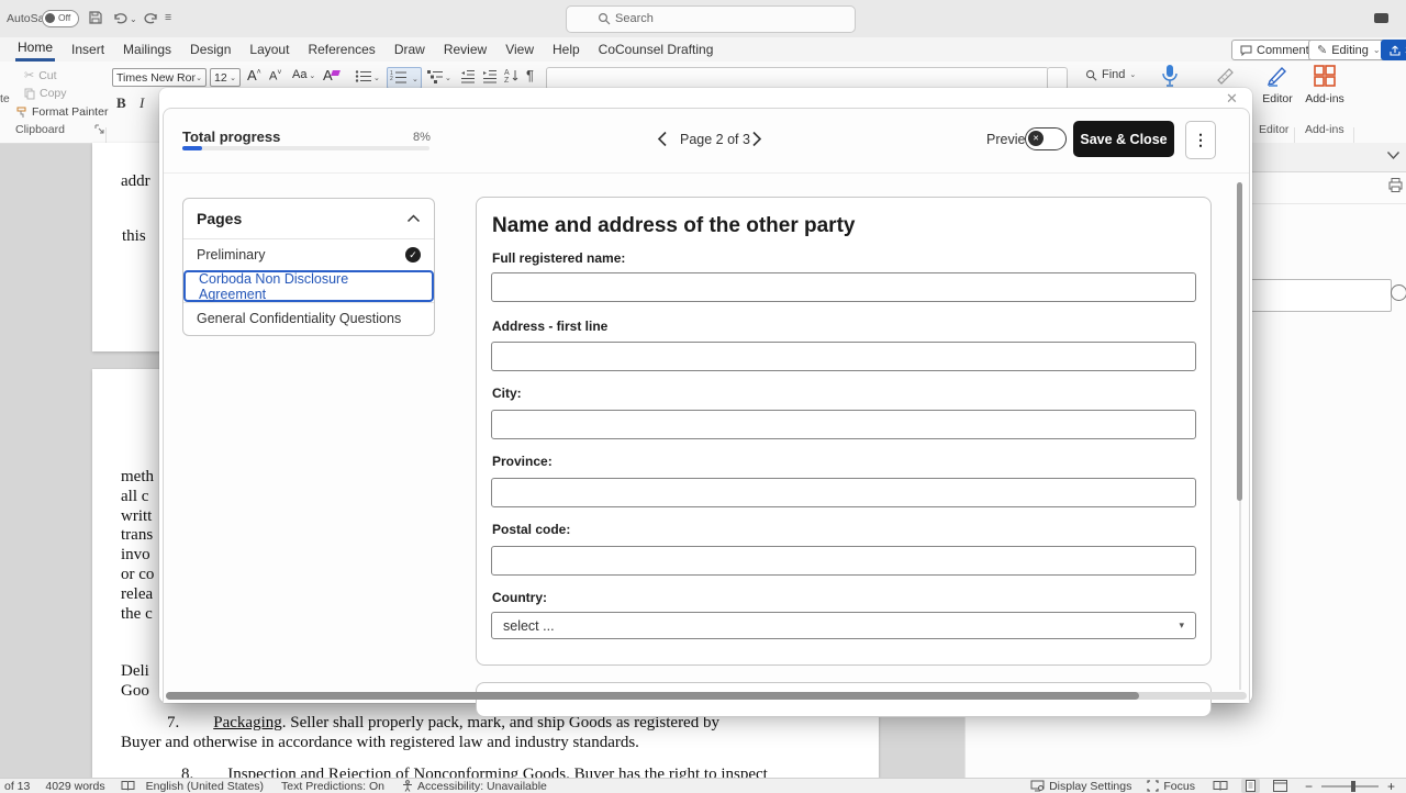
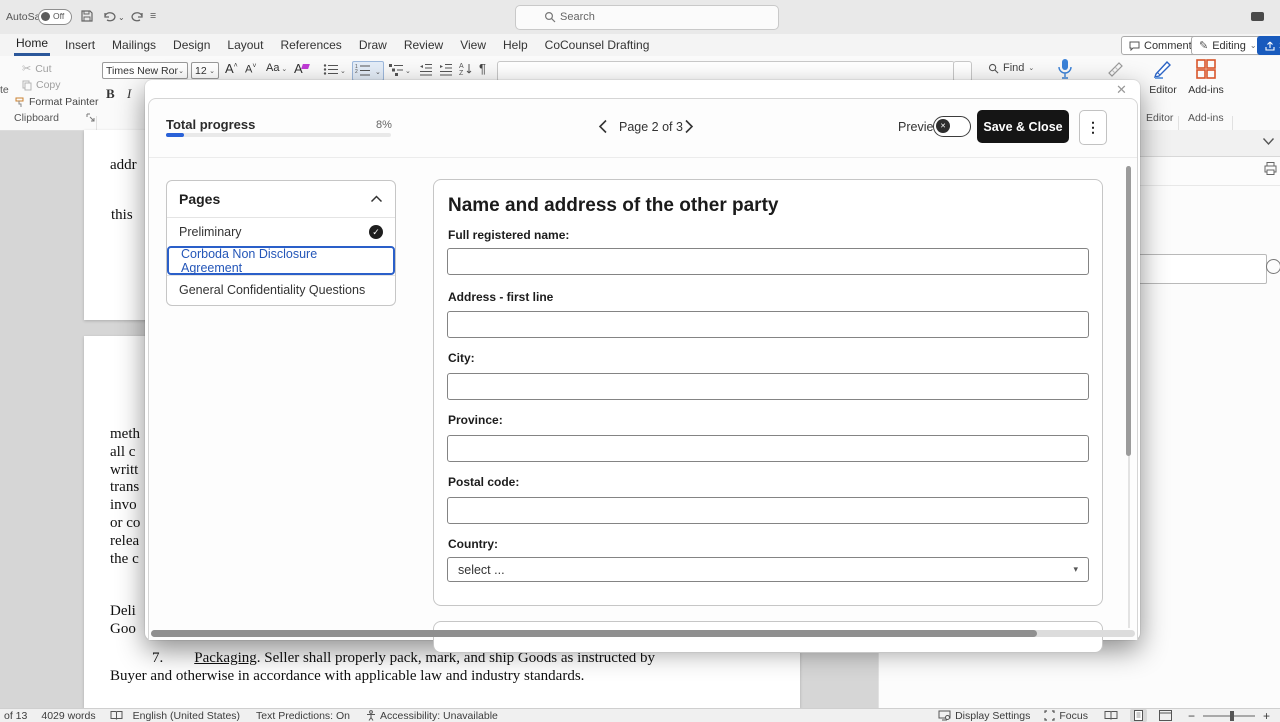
  Off
  ⌄
  ≡
  Search
  Home
  Insert
  Mailings
  Design
  Layout
  References
  Draw
  Review
  View
  Help
  CoCounsel Drafting
  Commen
  ✎
  Editing
  ⌄
  te
  ✂
  Cut
  Copy
  Format Painter
  Clipboard
  Times New Ro
  12
  A
  B
  I
  ¶
  Find
  Editor
  Add-ins
  Editor
  Add-ins
  addr
  this
  meth
  all c
  writt
  trans
  invo
  or co
  relea
  the c
  Deli
  Goo
- 7. Packaging. Seller shall properly pack, mark, and ship Goods as registered by
+ 7. Packaging. Seller shall properly pack, mark, and ship Goods as instructed by
- Buyer and otherwise in accordance with registered law and industry standards.
+ Buyer and otherwise in accordance with applicable law and industry standards.
- 8. Inspection and Rejection of Nonconforming Goods. Buyer has the right to inspect
  ✕
  Total progress
  8%
  Page 2 of 3
  Previe
  Save & Close
  ⋮
  Pages
  Preliminary
  ✓
  Corboda Non Disclosure Agreement
  General Confidentiality Questions
  Name and address of the other party
  Full registered name:
  Address - first line
  City:
  Province:
  Postal code:
  Country:
  select ...
  ▾
  of 13
  4029 words
  English (United States)
  Text Predictions: On
  Accessibility: Unavailable
  Display Settings
  Focus
  −
  +
